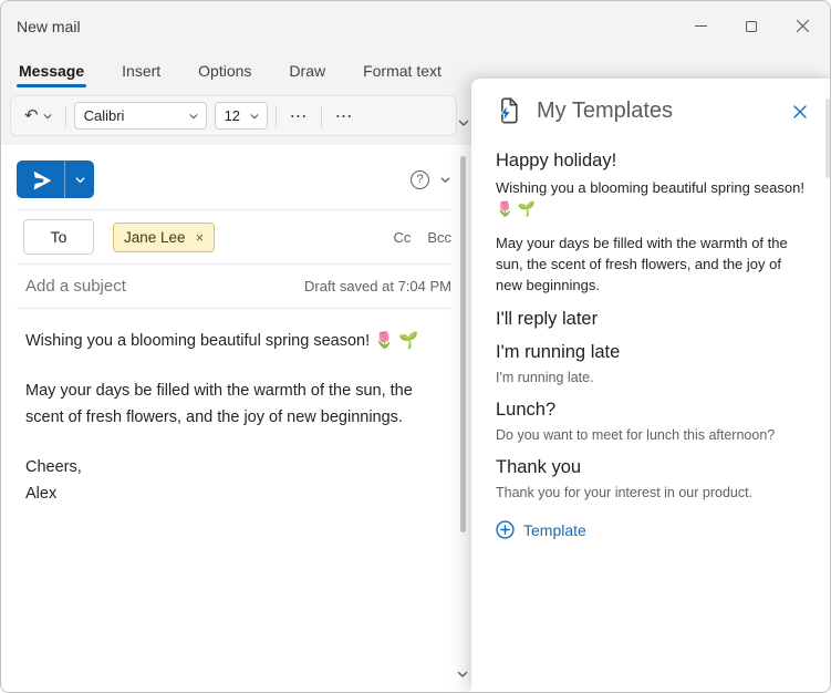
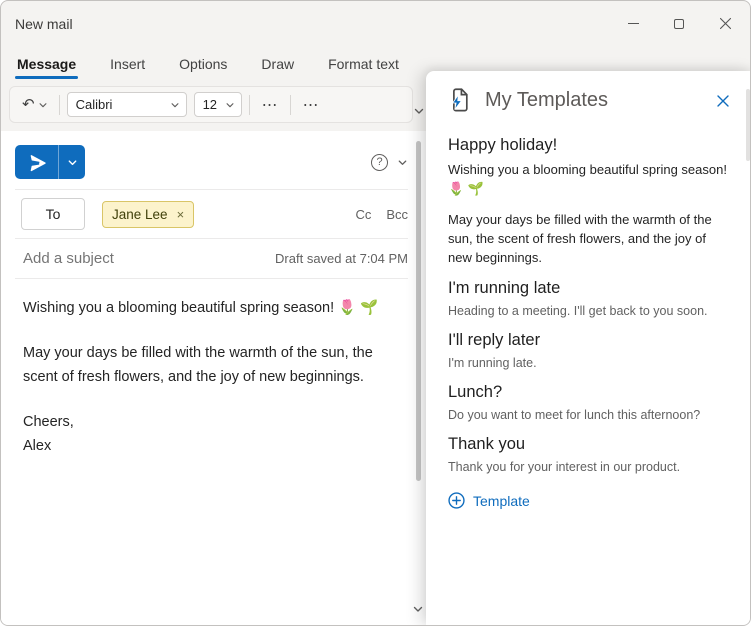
  New mail
  Message
  Insert
  Options
  Draw
  Format text
  ↶
  Calibri
  12
  ⋯
  ⋯
  ?
  To
  Jane Lee
  ×
  Cc
  Bcc
  Add a subject
  Draft saved at 7:04 PM
  Wishing you a blooming beautiful spring season! 🌷 🌱
  May your days be filled with the warmth of the sun, the scent of fresh flowers, and the joy of new beginnings.
  Cheers,
  Alex
  My Templates
  Happy holiday!
  Wishing you a blooming beautiful spring season! 🌷 🌱
  May your days be filled with the warmth of the sun, the scent of fresh flowers, and the joy of new beginnings.
- I'll reply later
+ I'm running late
+ Heading to a meeting. I'll get back to you soon.
- I'm running late
+ I'll reply later
  I'm running late.
  Lunch?
  Do you want to meet for lunch this afternoon?
  Thank you
  Thank you for your interest in our product.
  Template
